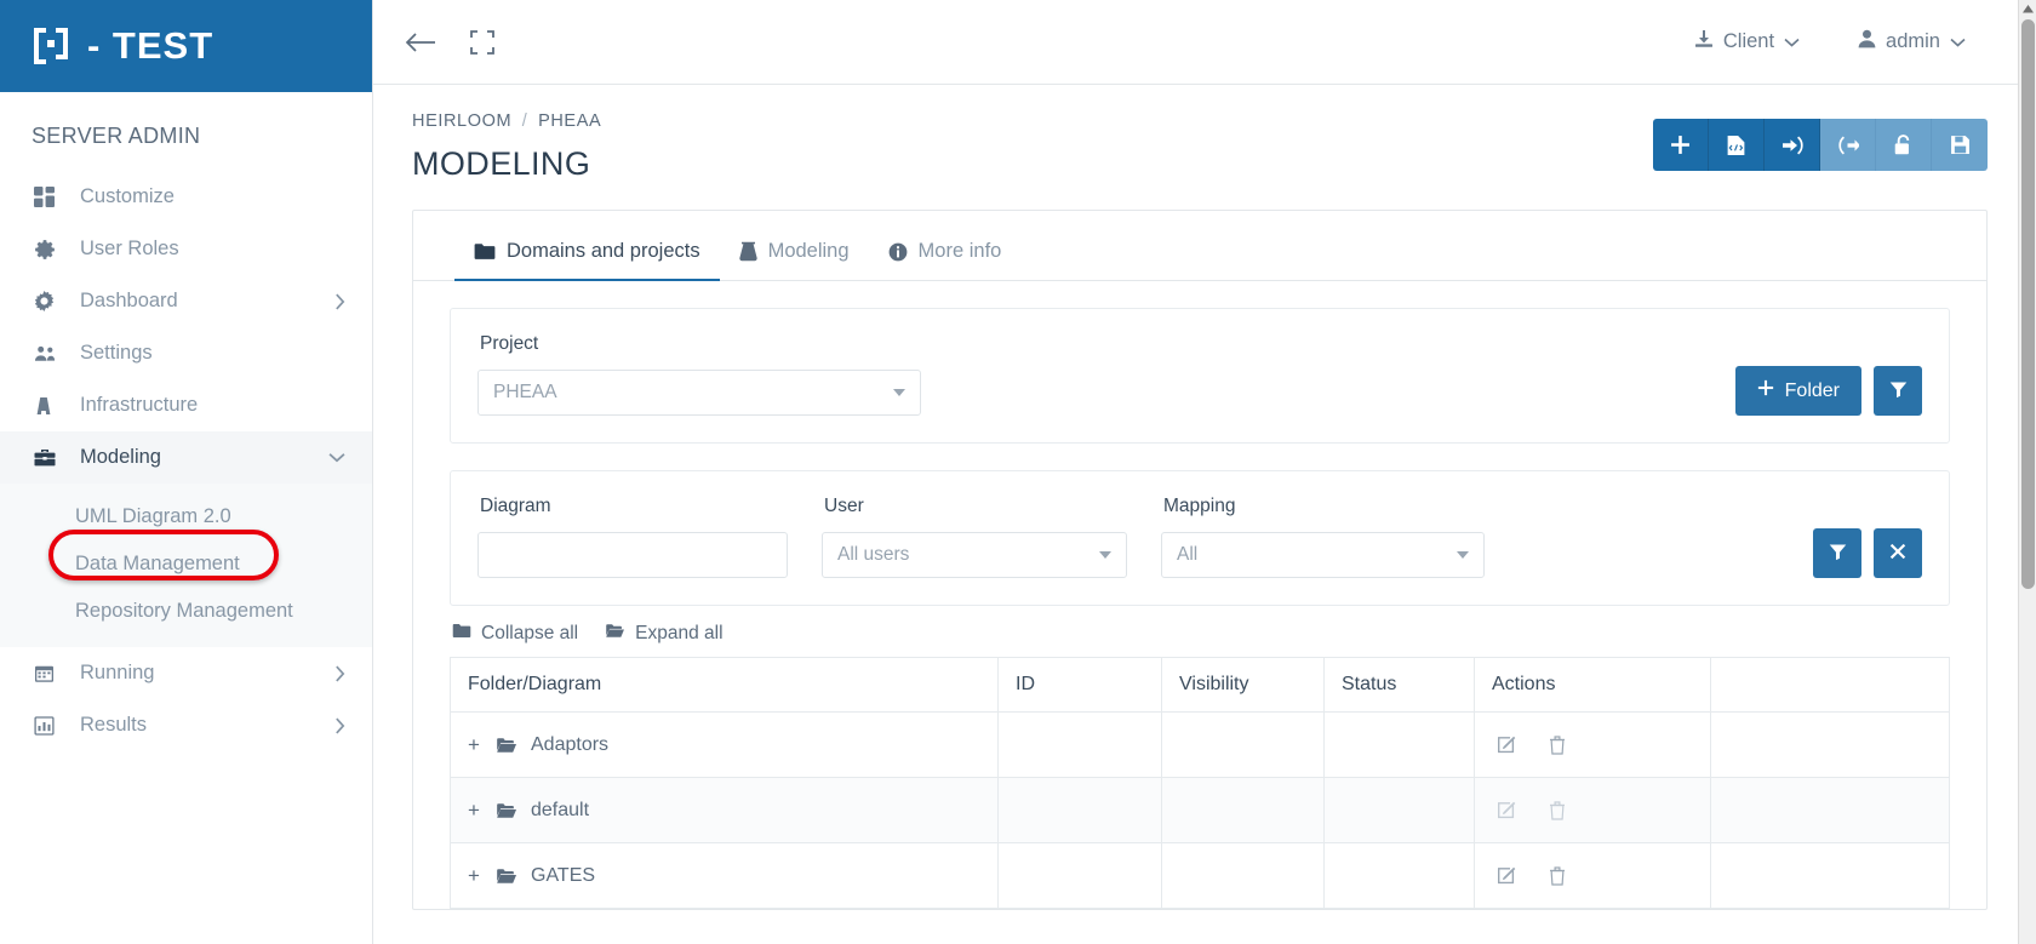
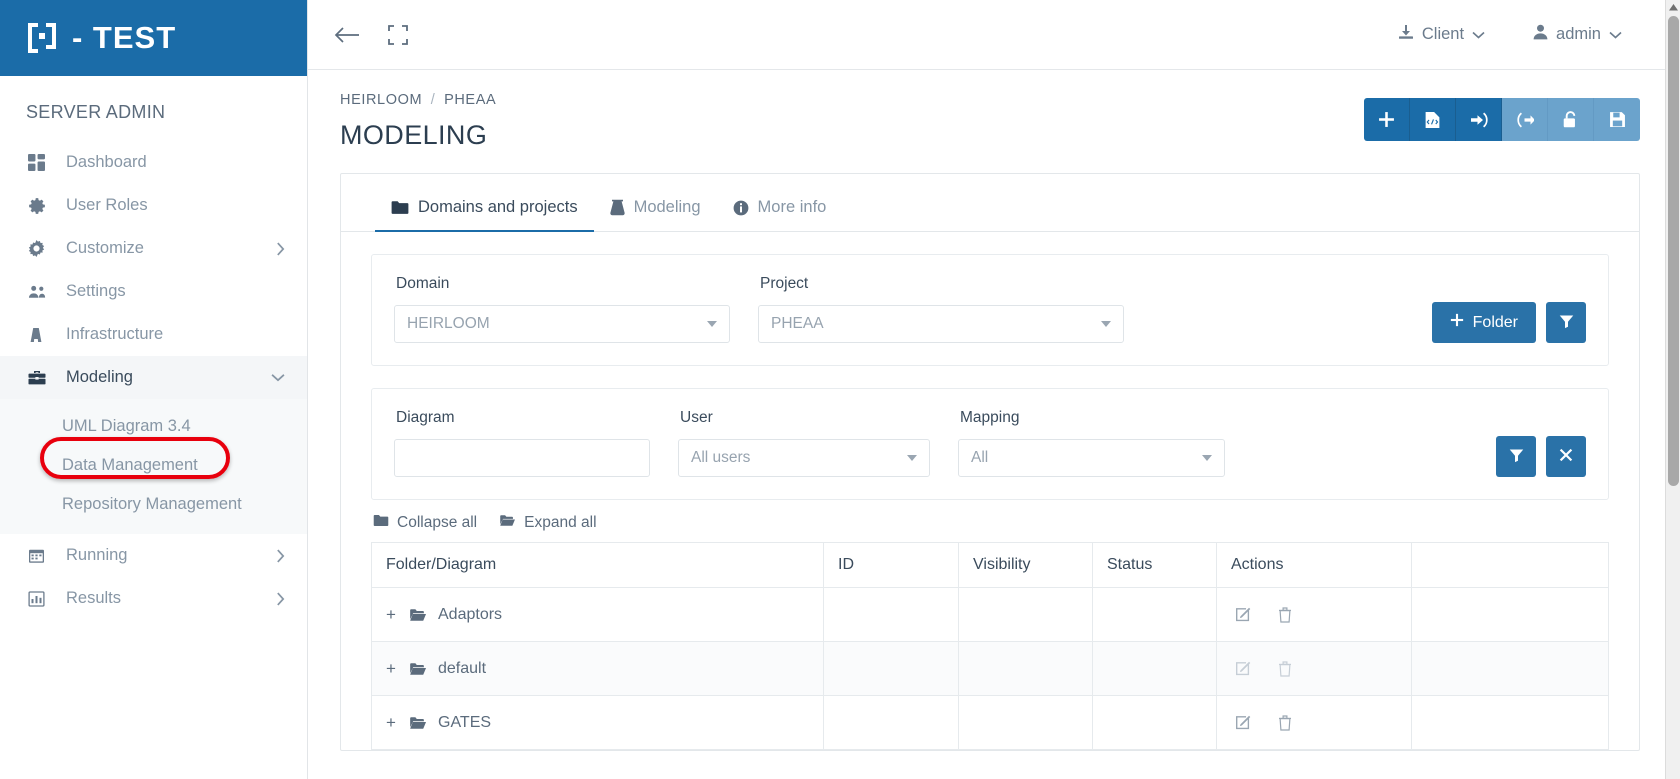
  - TEST
  SERVER ADMIN
- Customize
+ Dashboard
  User Roles
- Dashboard
+ Customize
  Settings
  Infrastructure
  Modeling
- UML Diagram 2.0
+ UML Diagram 3.4
  Data Management
  Repository Management
  Running
  Results
  Client
  admin
  HEIRLOOM / PHEAA
  MODELING
  Domains and projects
  Modeling
  More info
+ Domain
+ HEIRLOOM
  Project
  PHEAA
  Folder
  Diagram
  User
  All users
  Mapping
  All
  Collapse all
  Expand all
  Folder/Diagram	ID	Visibility	Status	Actions
  + Adaptors
  + default
  + GATES
